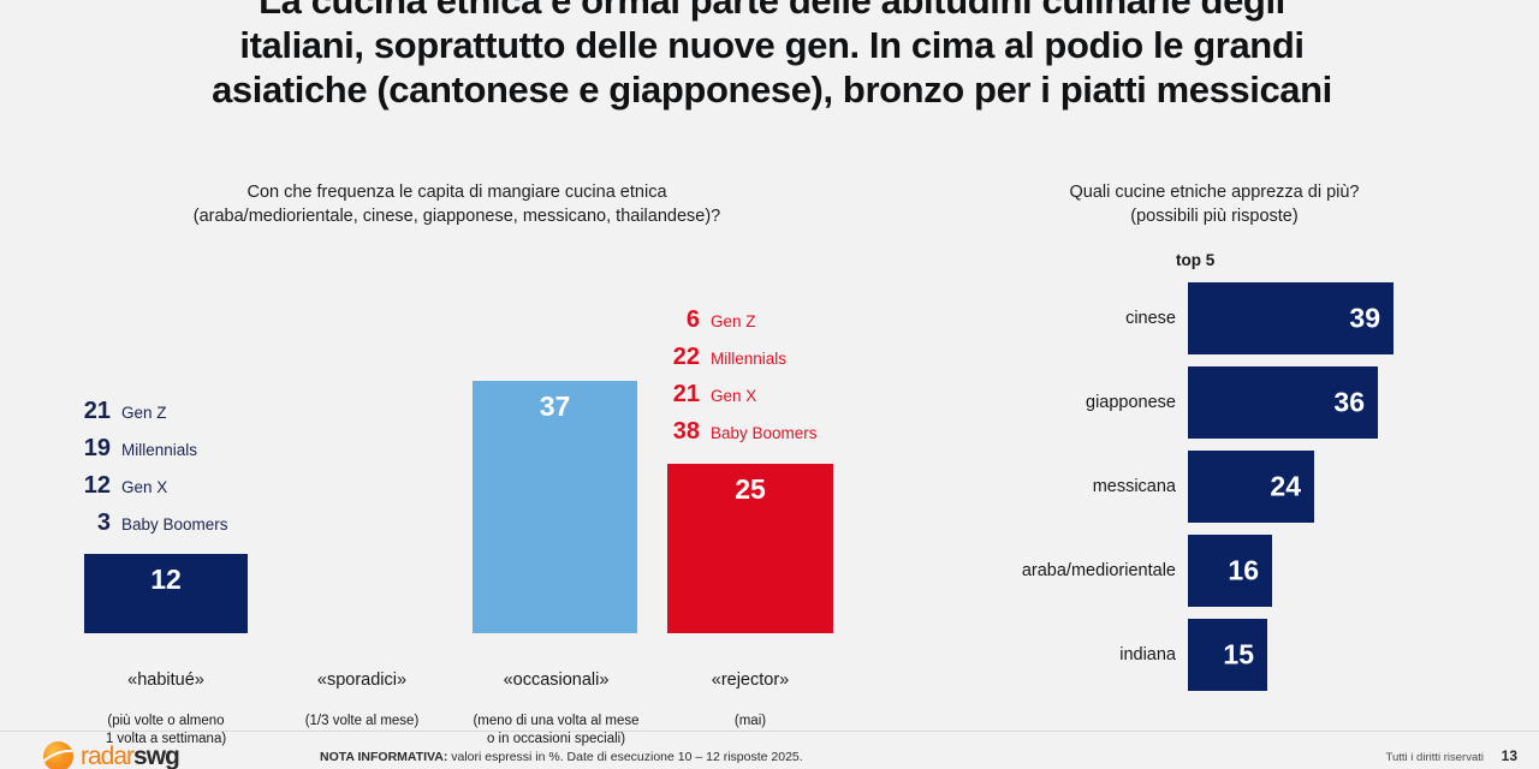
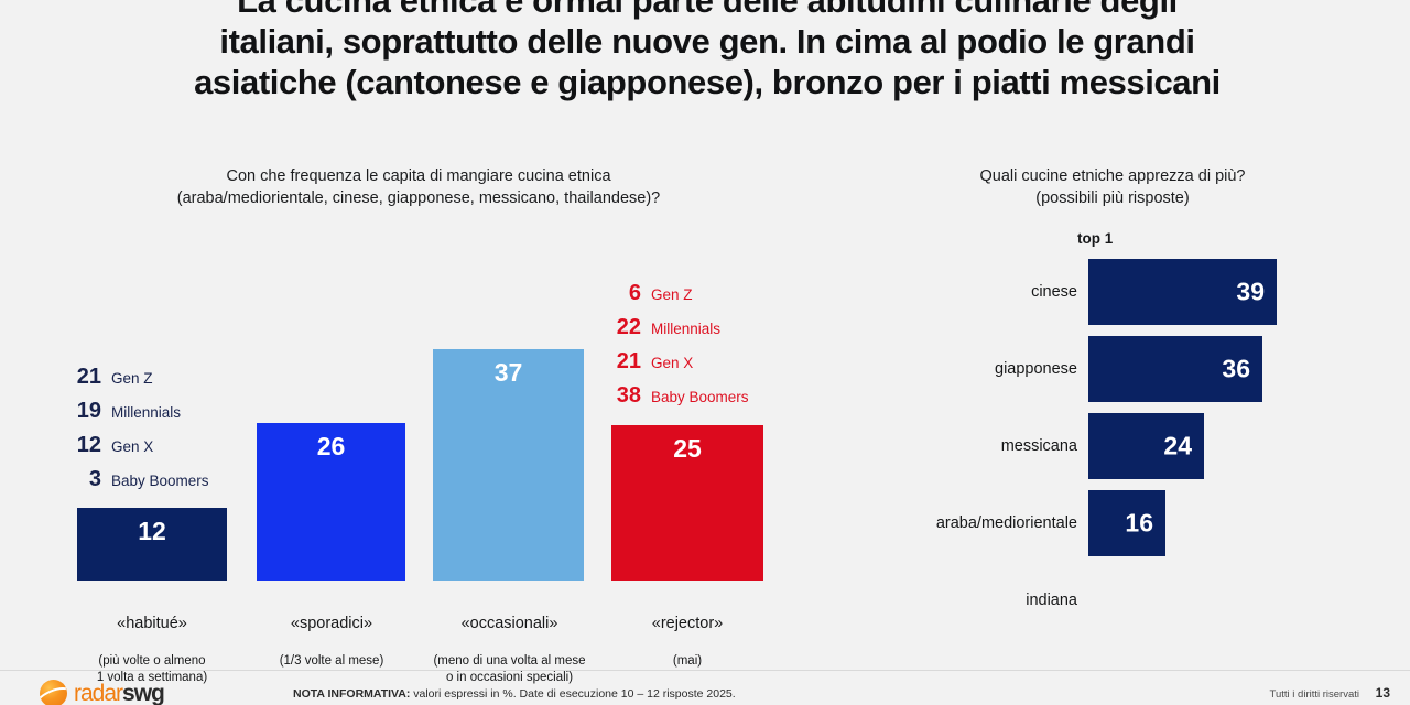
  La cucina etnica è ormai parte delle abitudini culinarie degli
  italiani, soprattutto delle nuove gen. In cima al podio le grandi
  asiatiche (cantonese e giapponese), bronzo per i piatti messicani
  Con che frequenza le capita di mangiare cucina etnica
  (araba/mediorientale, cinese, giapponese, messicano, thailandese)?
  21
  Gen Z
  19
  Millennials
  12
  Gen X
  3
  Baby Boomers
  6
  Gen Z
  22
  Millennials
  21
  Gen X
  38
  Baby Boomers
  12
+ 26
  37
  25
  «habitué»
  (più volte o almeno
  1 volta a settimana)
  «sporadici»
  (1/3 volte al mese)
  «occasionali»
  (meno di una volta al mese
  o in occasioni speciali)
  «rejector»
  (mai)
  Quali cucine etniche apprezza di più?
  (possibili più risposte)
- top 5
+ top 1
  cinese
  39
  giapponese
  36
  messicana
  24
  araba/mediorientale
  16
  indiana
- 15
  radarswg
  NOTA INFORMATIVA: valori espressi in %. Date di esecuzione 10 – 12 risposte 2025.
  Tutti i diritti riservati
  13
